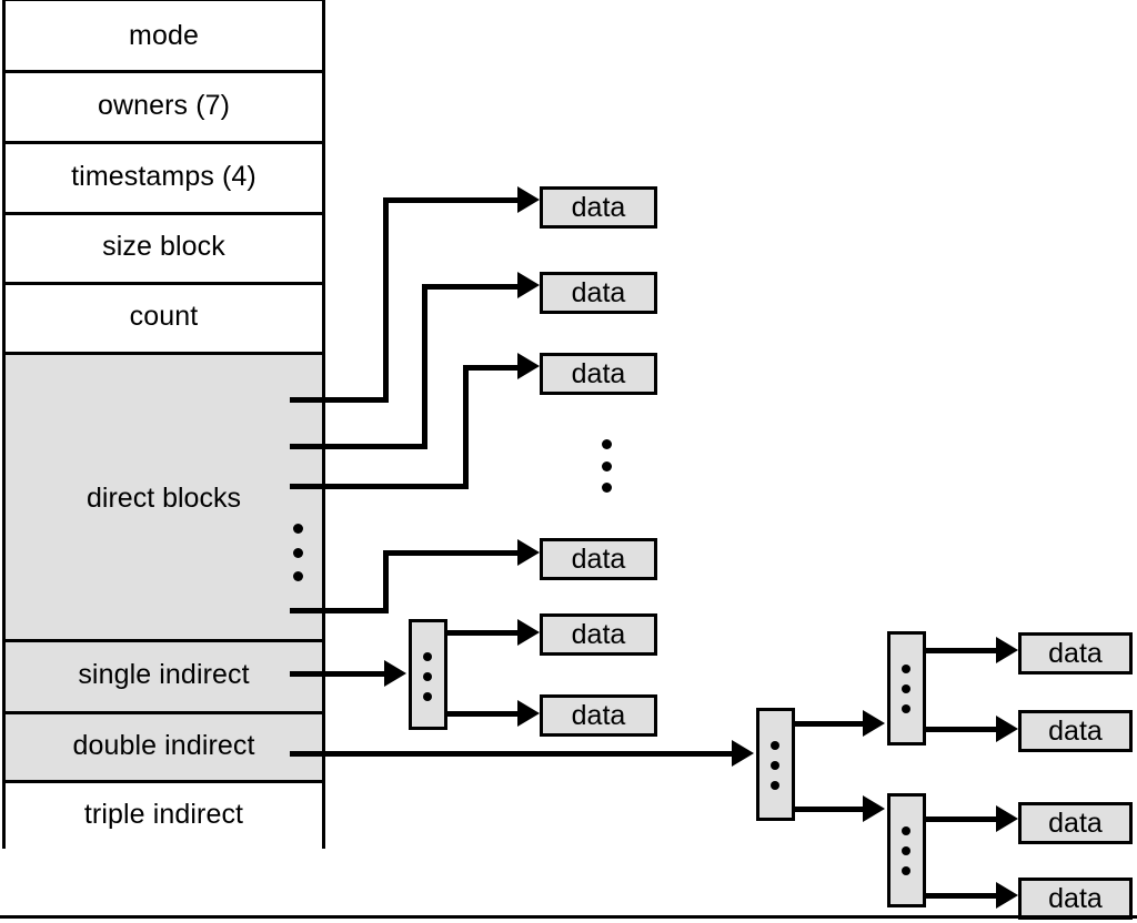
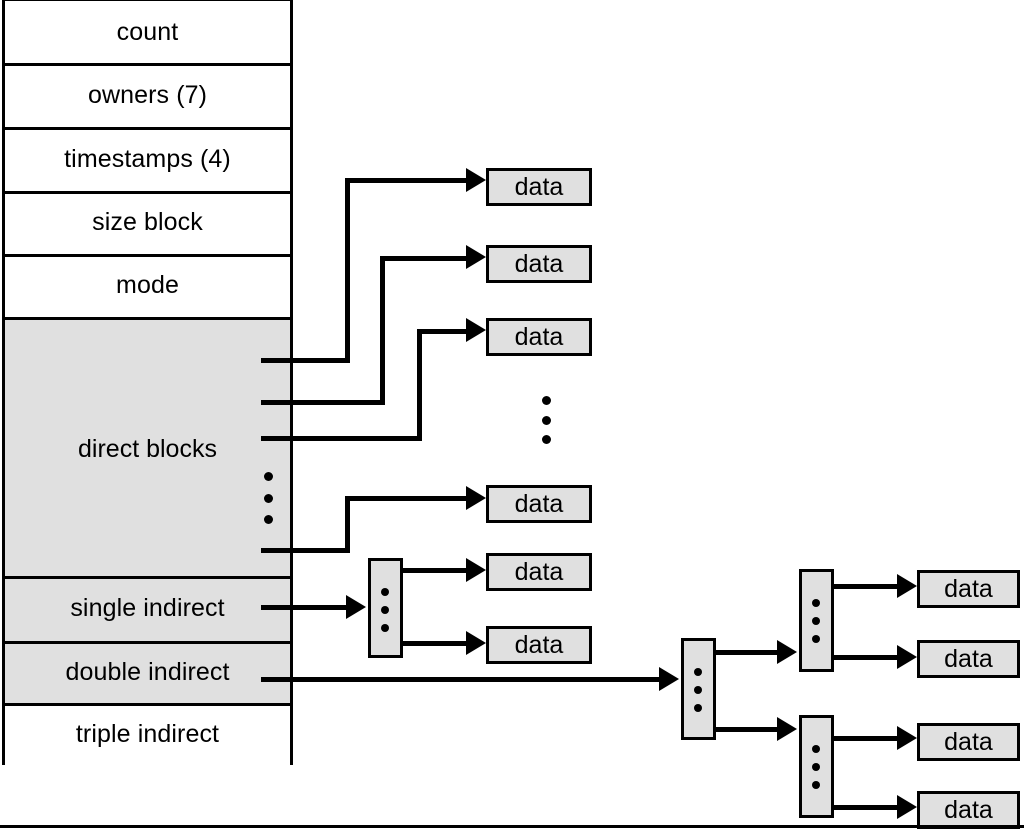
- mode
+ count
  owners (7)
  timestamps (4)
  size block
- count
+ mode
  direct blocks
  single indirect
  double indirect
  triple indirect
  data
  data
  data
  data
  data
  data
  data
  data
  data
  data
